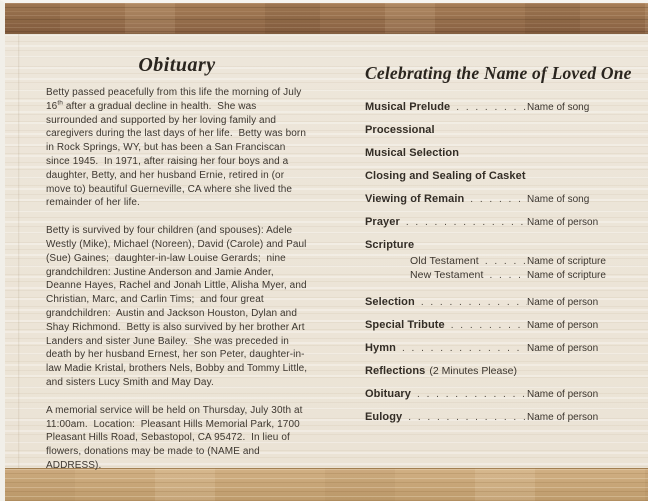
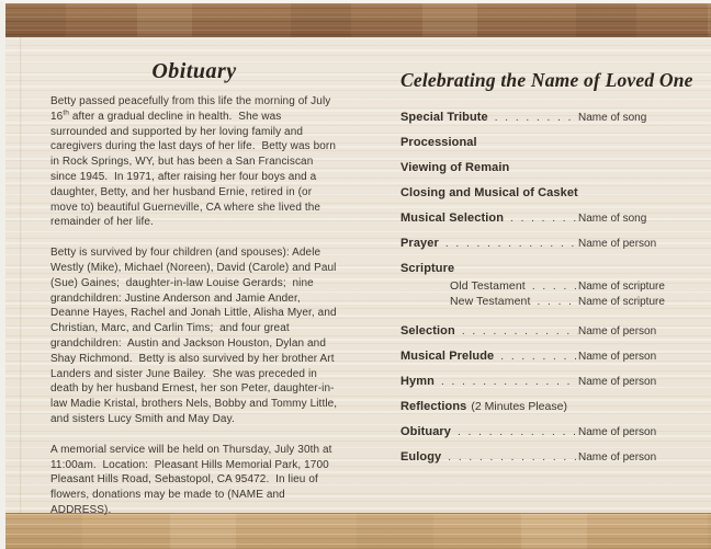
  Obituary
  Betty passed peacefully from this life the morning of July 16 after a gradual decline in health. She was surrounded and supported by her loving family and caregivers during the last days of her life. Betty was born in Rock Springs, WY, but has been a San Franciscan since 1945. In 1971, after raising her four boys and a daughter, Betty, and her husband Ernie, retired in (or move to) beautiful Guerneville, CA where she lived the remainder of her life.
  Betty is survived by four children (and spouses): Adele Westly (Mike), Michael (Noreen), David (Carole) and Paul (Sue) Gaines; daughter-in-law Louise Gerards; nine grandchildren: Justine Anderson and Jamie Ander, Deanne Hayes, Rachel and Jonah Little, Alisha Myer, and Christian, Marc, and Carlin Tims; and four great grandchildren: Austin and Jackson Houston, Dylan and Shay Richmond. Betty is also survived by her brother Art Landers and sister June Bailey. She was preceded in death by her husband Ernest, her son Peter, daughter-in-law Madie Kristal, brothers Nels, Bobby and Tommy Little, and sisters Lucy Smith and May Day.
  A memorial service will be held on Thursday, July 30th at 11:00am. Location: Pleasant Hills Memorial Park, 1700 Pleasant Hills Road, Sebastopol, CA 95472. In lieu of flowers, donations may be made to (NAME and ADDRESS).
  Celebrating the Name of Loved One
- Musical Prelude
+ Special Tribute
  Name of song
  Processional
- Musical Selection
+ Viewing of Remain
- Closing and Sealing of Casket
+ Closing and Musical of Casket
- Viewing of Remain
+ Musical Selection
  Name of song
  Prayer
  Name of person
  Scripture
  Old Testament
  Name of scripture
  New Testament
  Name of scripture
  Selection
  Name of person
- Special Tribute
+ Musical Prelude
  Name of person
  Hymn
  Name of person
  Reflections
  (2 Minutes Please)
  Obituary
  Name of person
  Eulogy
  Name of person
